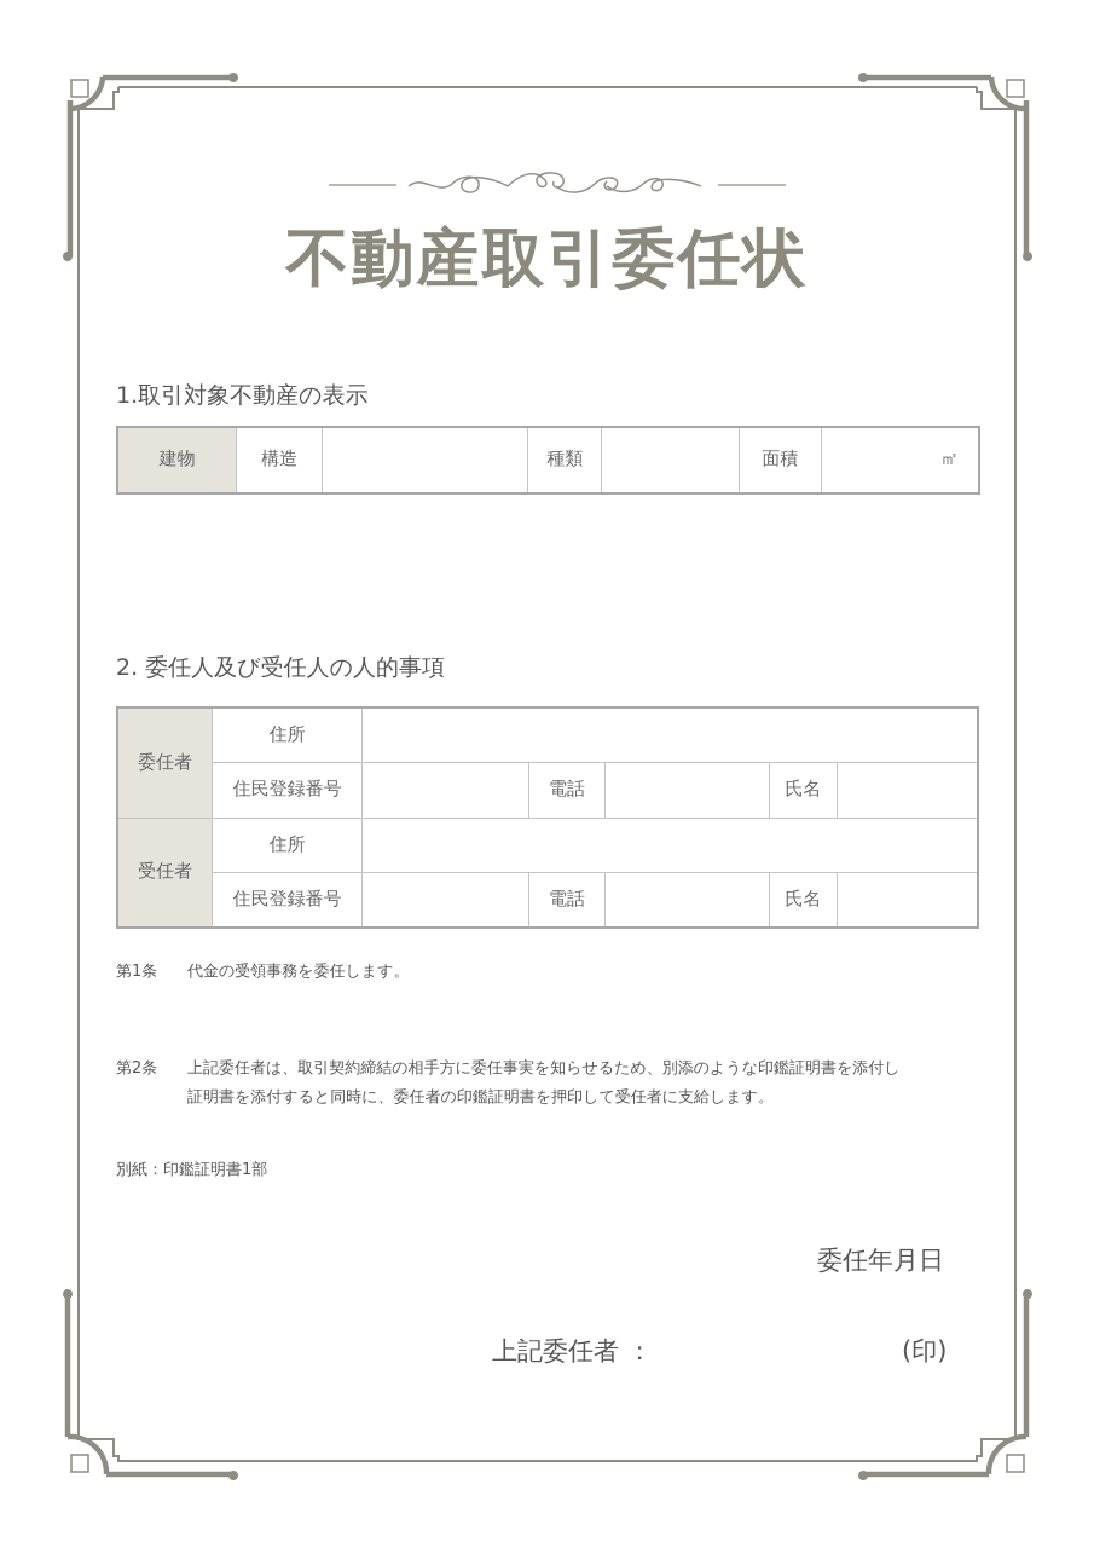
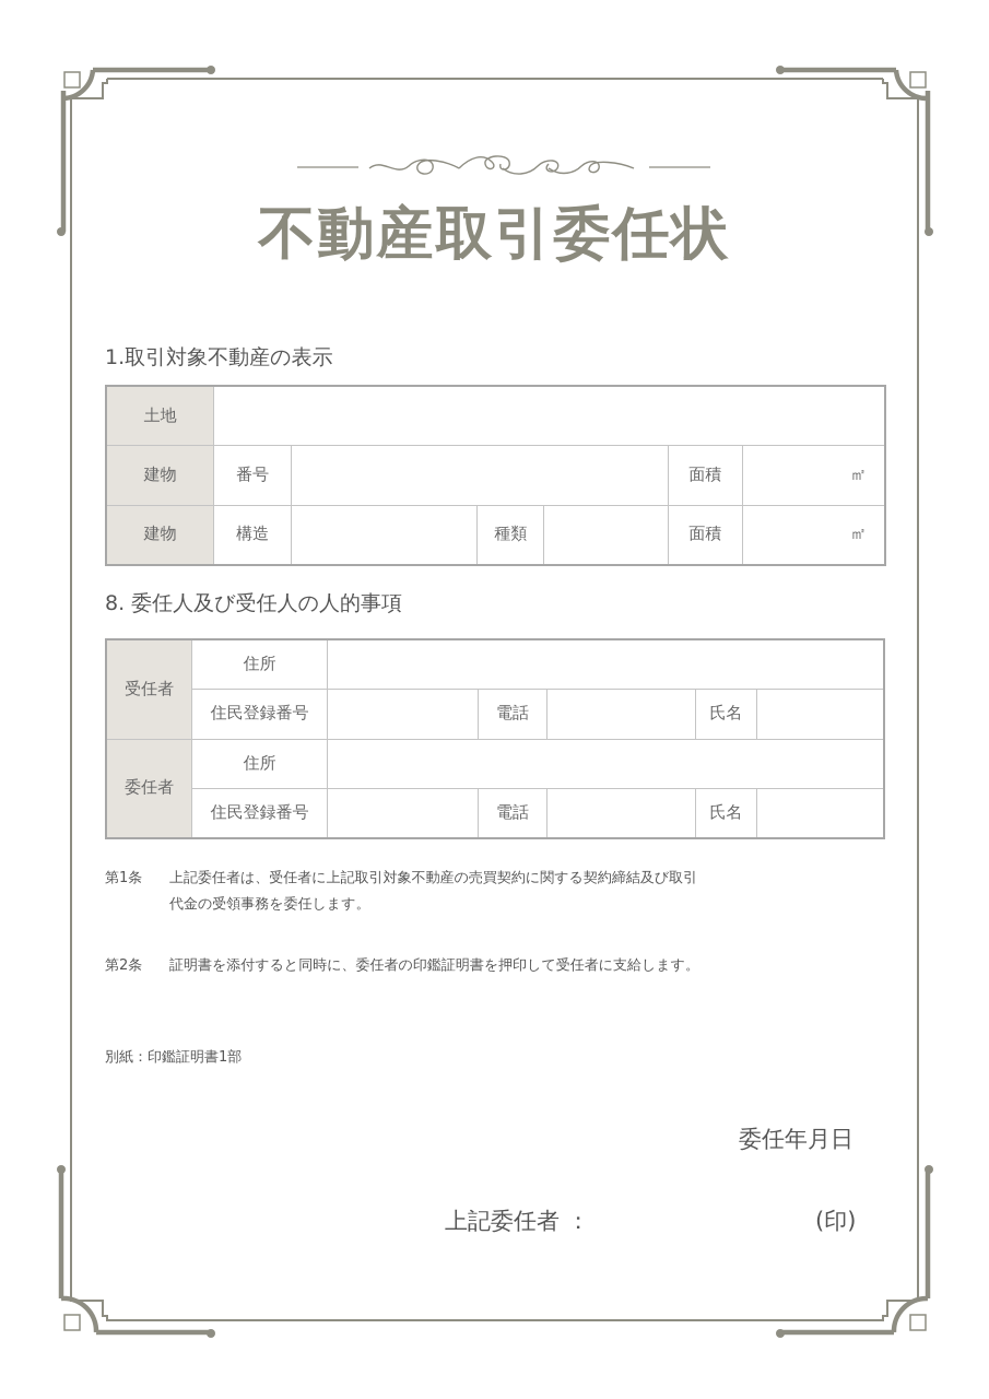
  不動産取引委任状
  1.取引対象不動産の表示
+ 土地
+ 建物	番号		面積	㎡
  建物	構造		種類		面積	㎡
- 2. 委任人及び受任人の人的事項
+ 8. 委任人及び受任人の人的事項
- 委任者	住所
+ 受任者	住所
  住民登録番号		電話		氏名
- 受任者	住所
+ 委任者	住所
  住民登録番号		電話		氏名
  第1条
+ 上記委任者は、受任者に上記取引対象不動産の売買契約に関する契約締結及び取引
  代金の受領事務を委任します。
  第2条
- 上記委任者は、取引契約締結の相手方に委任事実を知らせるため、別添のような印鑑証明書を添付し
  証明書を添付すると同時に、委任者の印鑑証明書を押印して受任者に支給します。
  別紙：印鑑証明書1部
  委任年月日
  上記委任者 ：
  (印)
